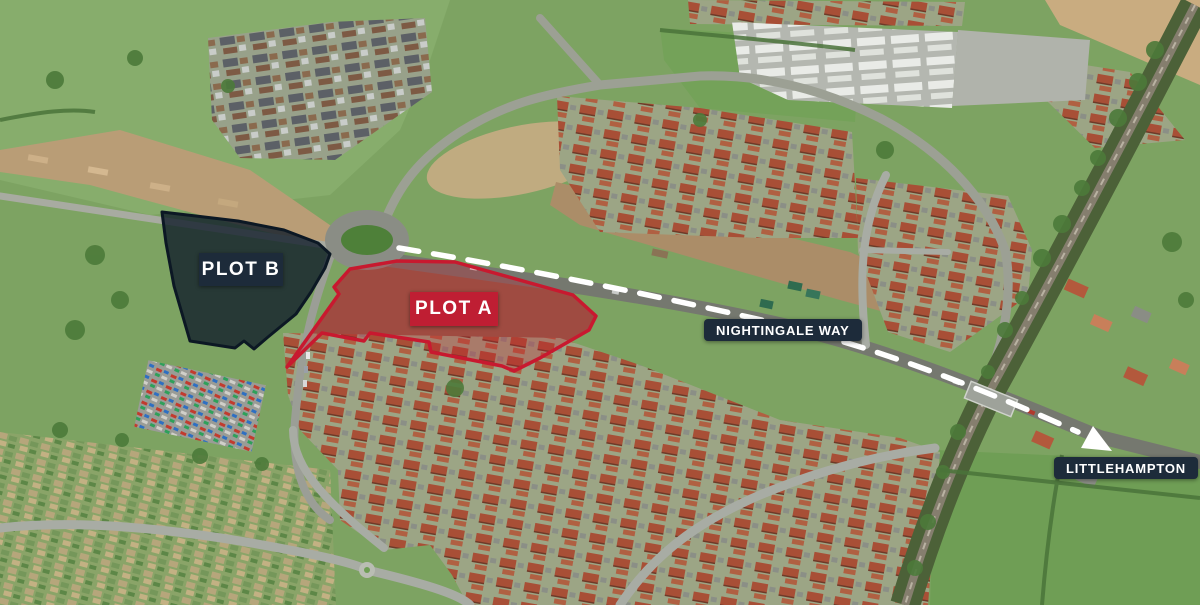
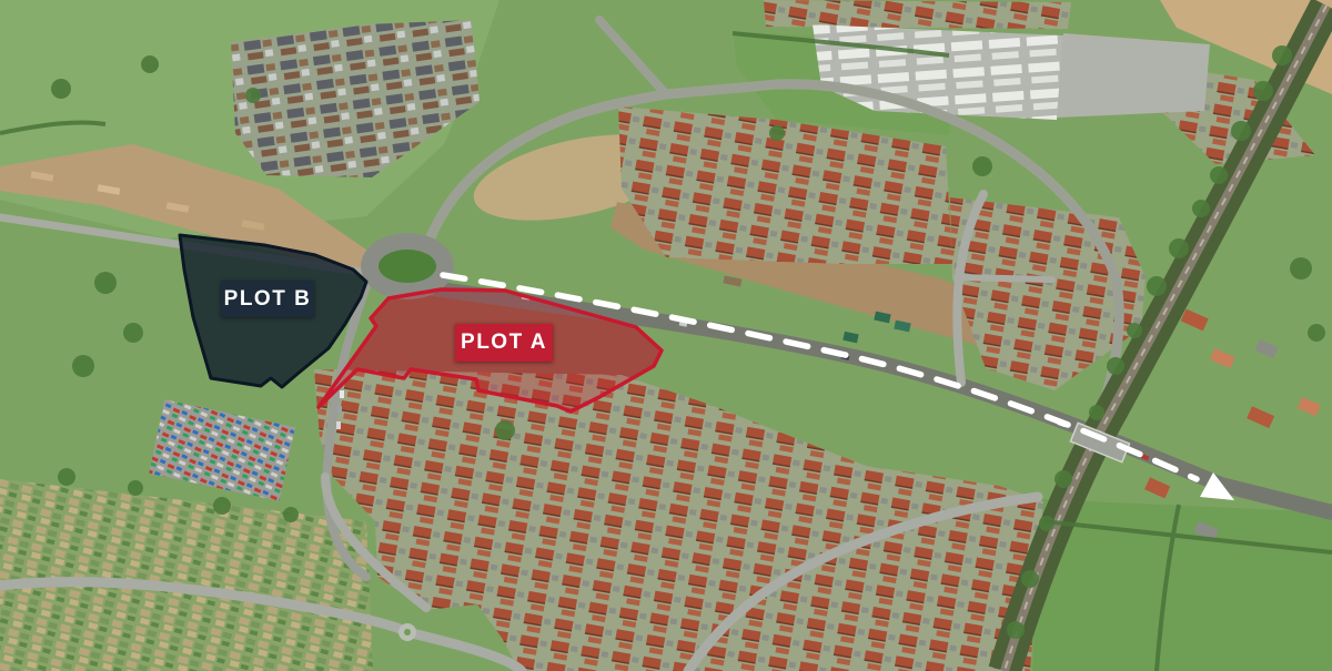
  PLOT B
  PLOT A
- NIGHTINGALE WAY
- LITTLEHAMPTON
